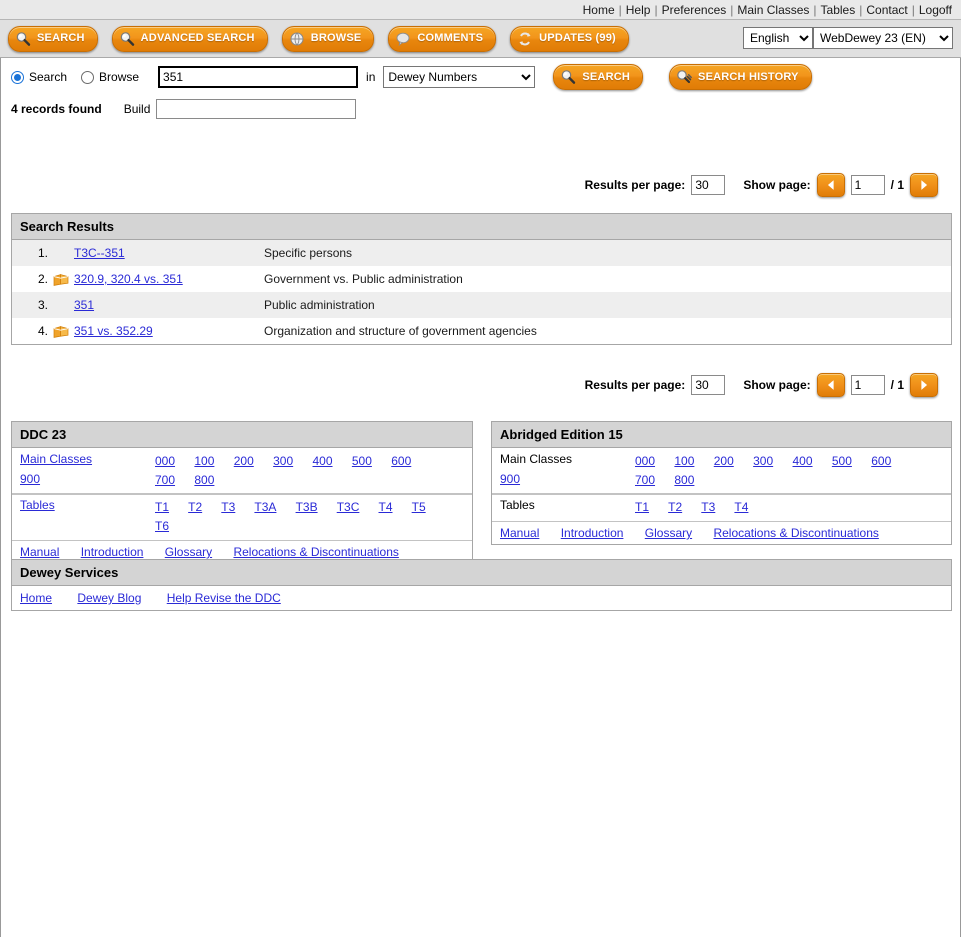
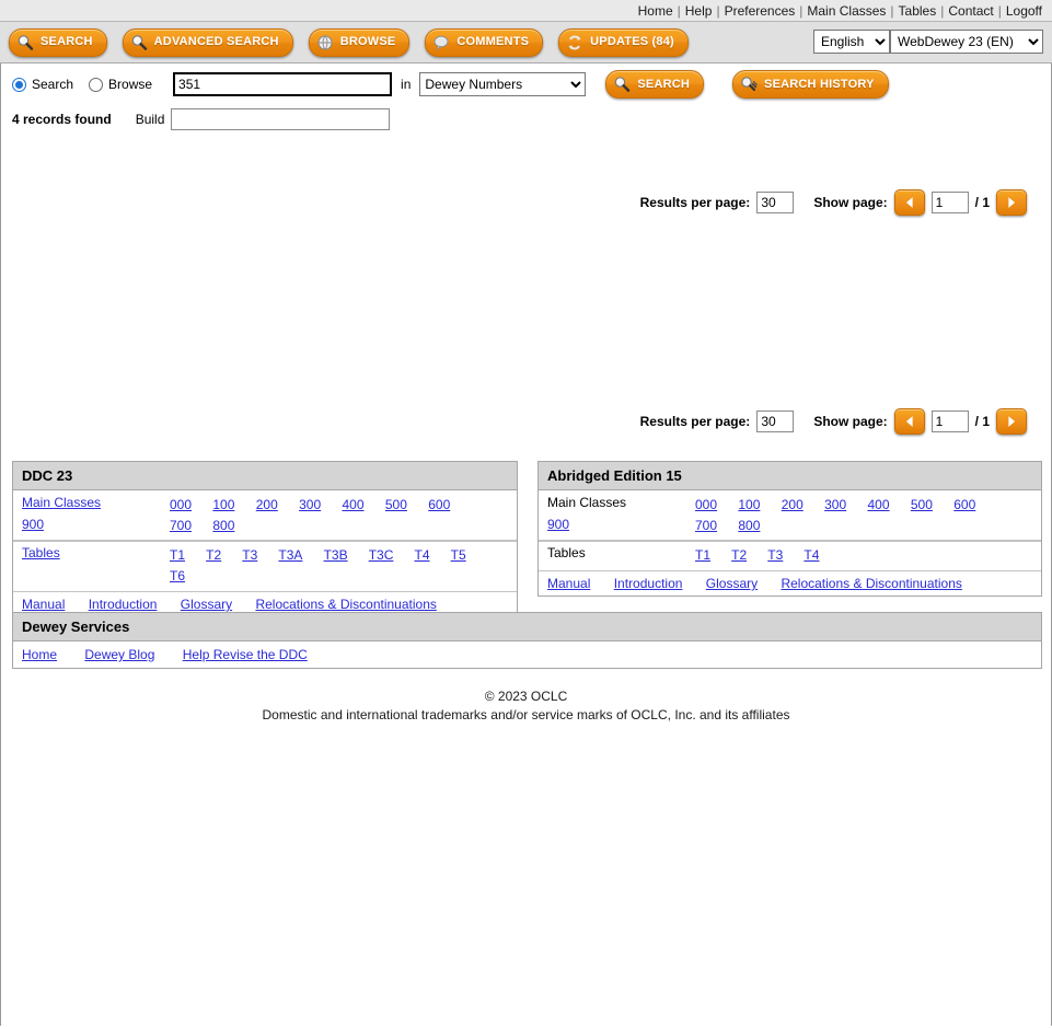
  Home
  |
  Help
  |
  Preferences
  |
  Main Classes
  |
  Tables
  |
  Contact
  |
  Logoff
  SEARCH
  ADVANCED SEARCH
  BROWSE
  COMMENTS
- UPDATES (99)
+ UPDATES (84)
  English
  WebDewey 23 (EN)
  Search
  Browse
  351
  in
  Dewey Numbers
  SEARCH
  SEARCH HISTORY
  4 records found
  Build
  Results per page:
  30
  Show page:
  1
  / 1
- Search Results
- 1.		T3C--351	Specific persons
- 2.		320.9, 320.4 vs. 351	Government vs. Public administration
- 3.		351	Public administration
- 4.		351 vs. 352.29	Organization and structure of government agencies
  Results per page:
  30
  Show page:
  1
  / 1
  DDC 23
  Main Classes
  000 100 200 300 400 500 600 700 800
  900
  Tables
  T1 T2 T3 T3A T3B T3C T4 T5 T6
  Manual Introduction Glossary Relocations & Discontinuations
  Abridged Edition 15
  Main Classes
  000 100 200 300 400 500 600 700 800
  900
  Tables
  T1 T2 T3 T4
  Manual Introduction Glossary Relocations & Discontinuations
  Dewey Services
  Home Dewey Blog Help Revise the DDC
+ © 2023 OCLC
+ Domestic and international trademarks and/or service marks of OCLC, Inc. and its affiliates
